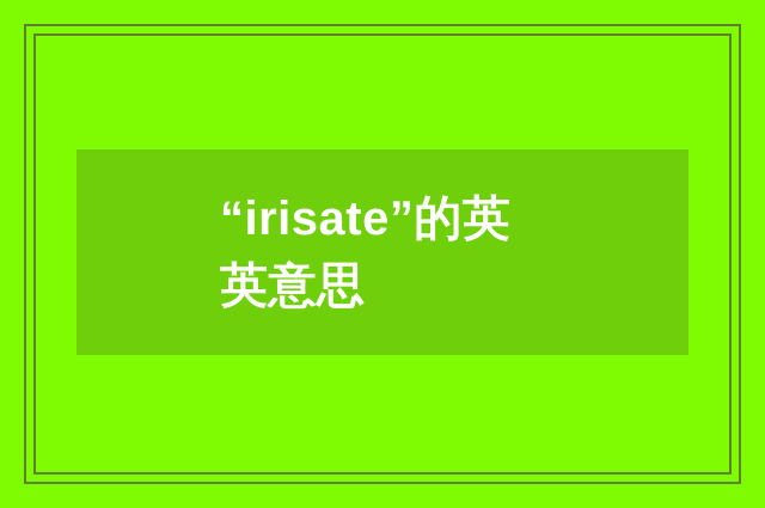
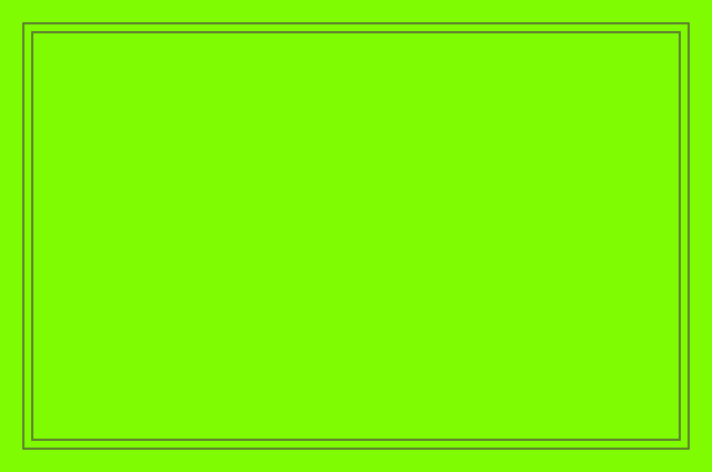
- “irisate”的英英意思
